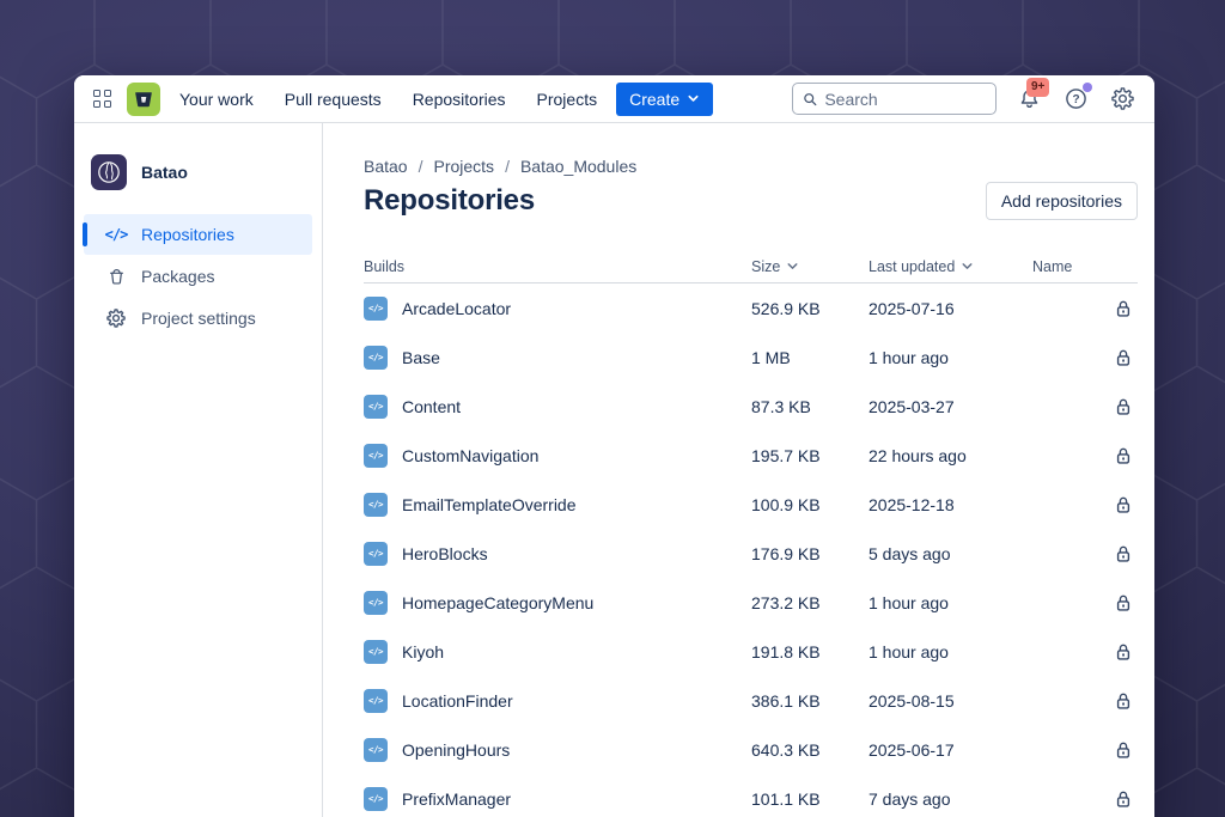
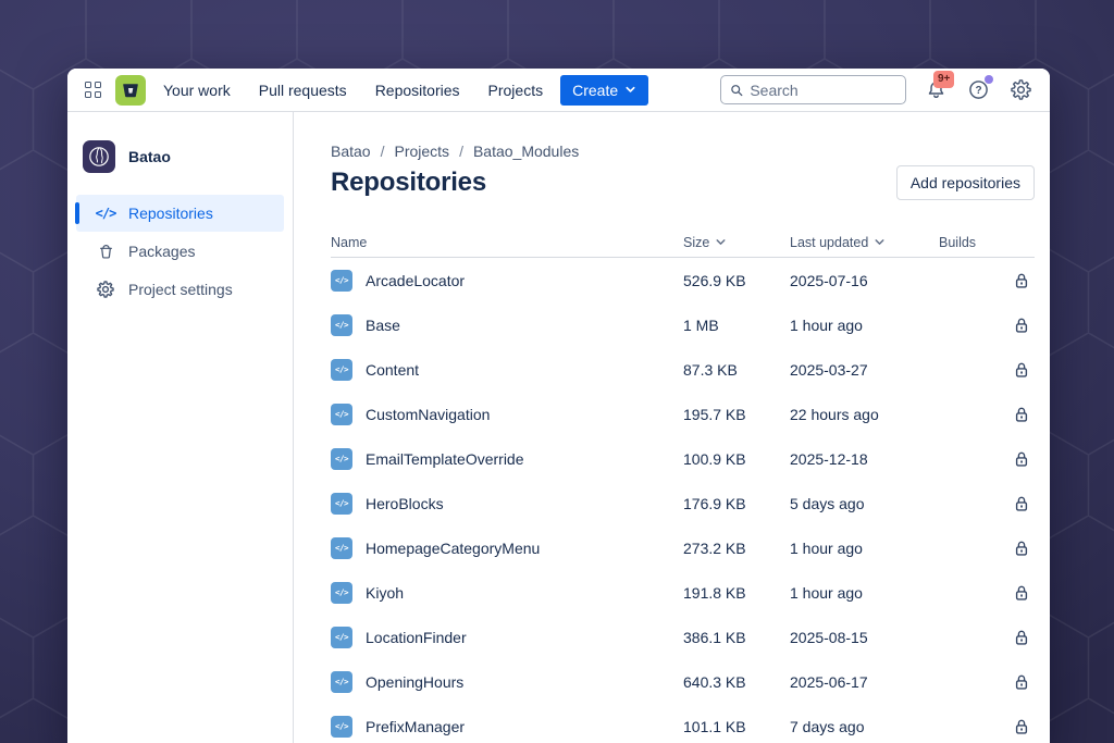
  Your work
  Pull requests
  Repositories
  Projects
  Create
  Search
  9+
  ?
  Batao
  </>
  Repositories
  Packages
  Project settings
  Batao
  Projects
  Batao_Modules
  Repositories
  Add repositories
- Builds
+ Name
  Size
  Last updated
- Name
+ Builds
  </>
  ArcadeLocator
  526.9 KB
  2025-07-16
  </>
  Base
  1 MB
  1 hour ago
  </>
  Content
  87.3 KB
  2025-03-27
  </>
  CustomNavigation
  195.7 KB
  22 hours ago
  </>
  EmailTemplateOverride
  100.9 KB
  2025-12-18
  </>
  HeroBlocks
  176.9 KB
  5 days ago
  </>
  HomepageCategoryMenu
  273.2 KB
  1 hour ago
  </>
  Kiyoh
  191.8 KB
  1 hour ago
  </>
  LocationFinder
  386.1 KB
  2025-08-15
  </>
  OpeningHours
  640.3 KB
  2025-06-17
  </>
  PrefixManager
  101.1 KB
  7 days ago
